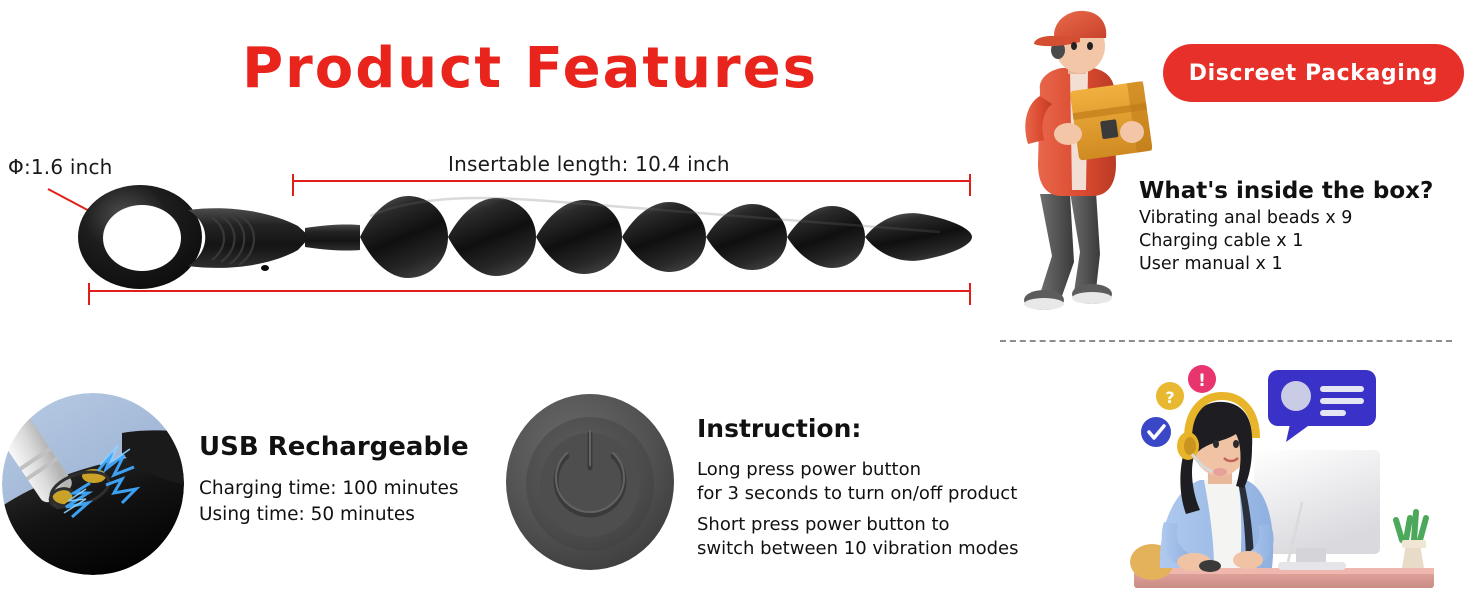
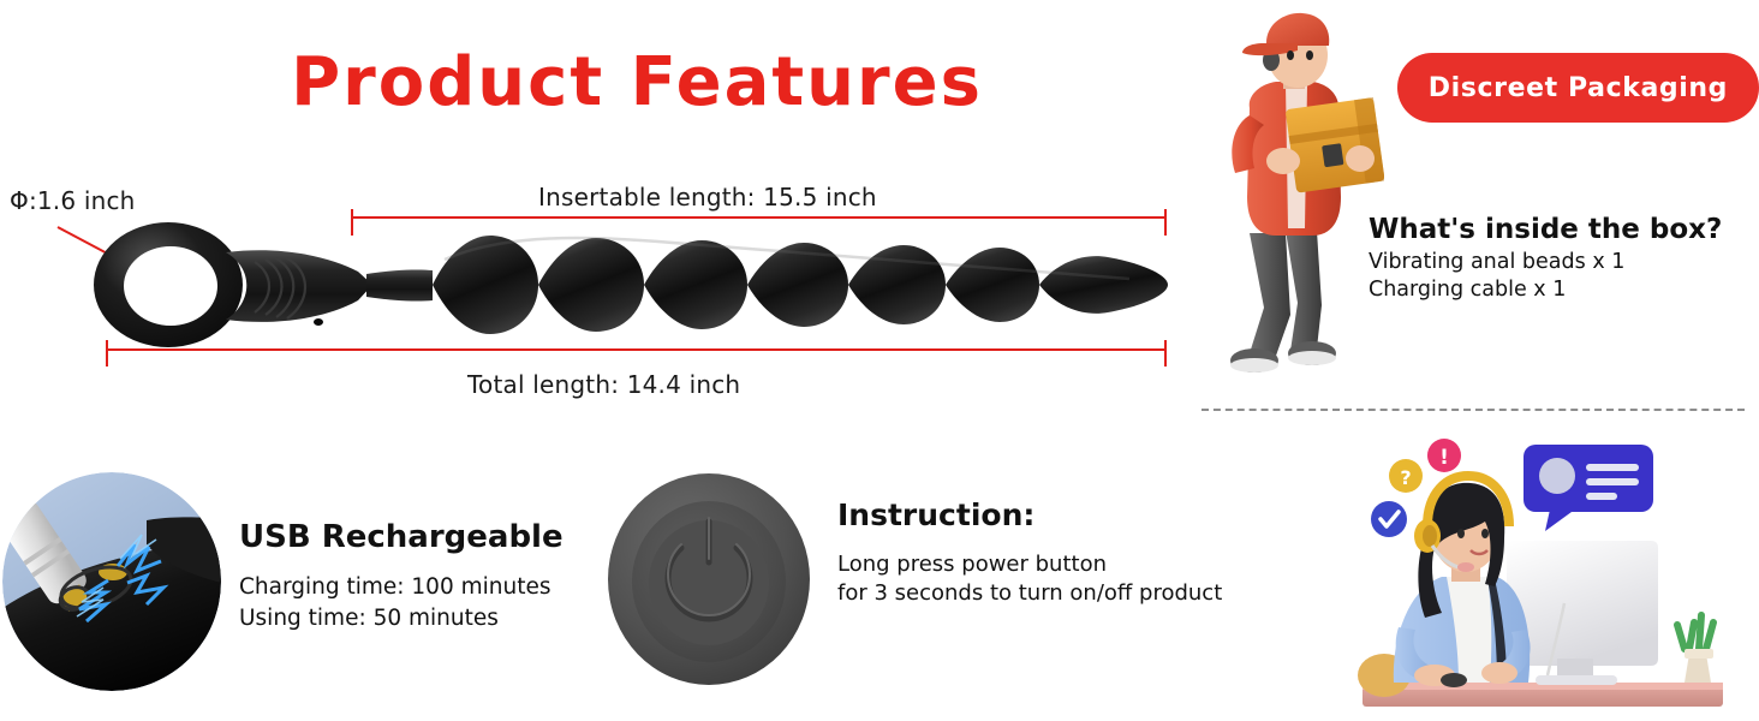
  Product Features
  Φ:1.6 inch
- Insertable length: 10.4 inch
+ Insertable length: 15.5 inch
+ Total length: 14.4 inch
  Discreet Packaging
  What's inside the box?
- Vibrating anal beads x 9
+ Vibrating anal beads x 1
  Charging cable x 1
- User manual x 1
  USB Rechargeable
  Charging time: 100 minutes
  Using time: 50 minutes
  Instruction:
  Long press power button
  for 3 seconds to turn on/off product
- Short press power button to
- switch between 10 vibration modes
  !
  ?
